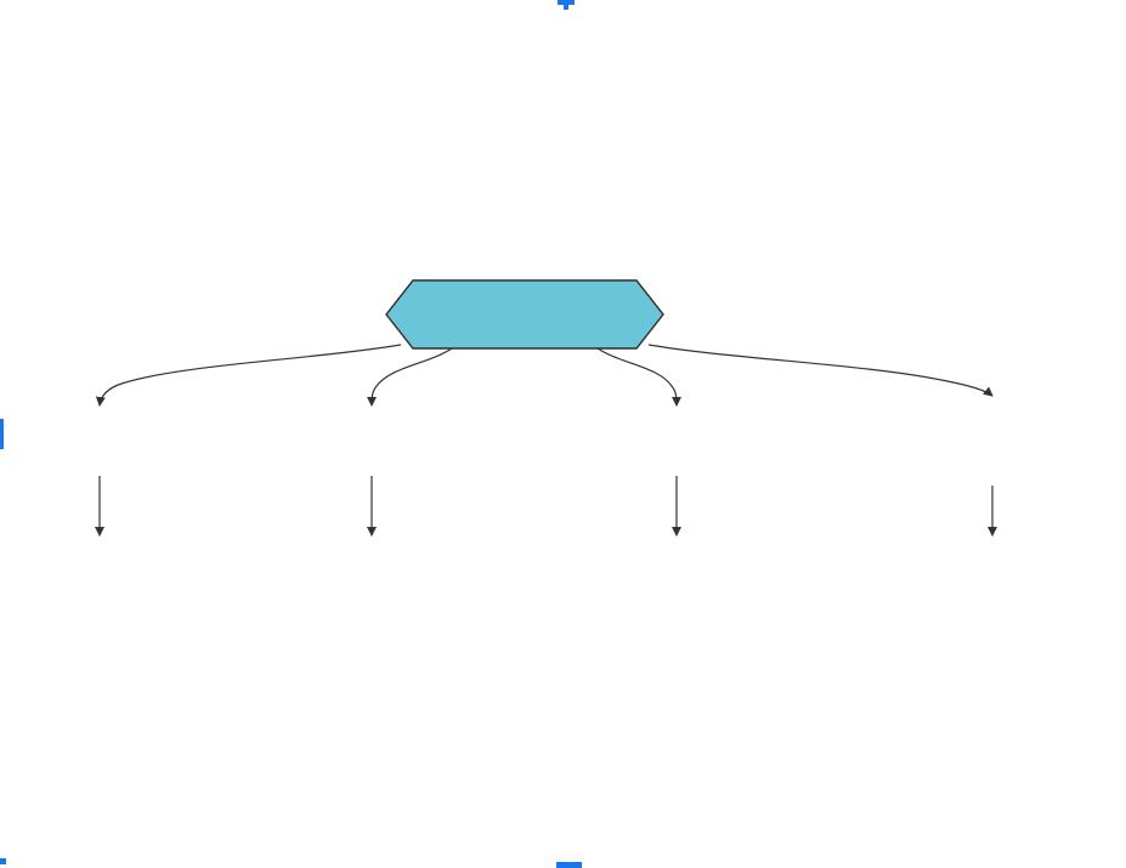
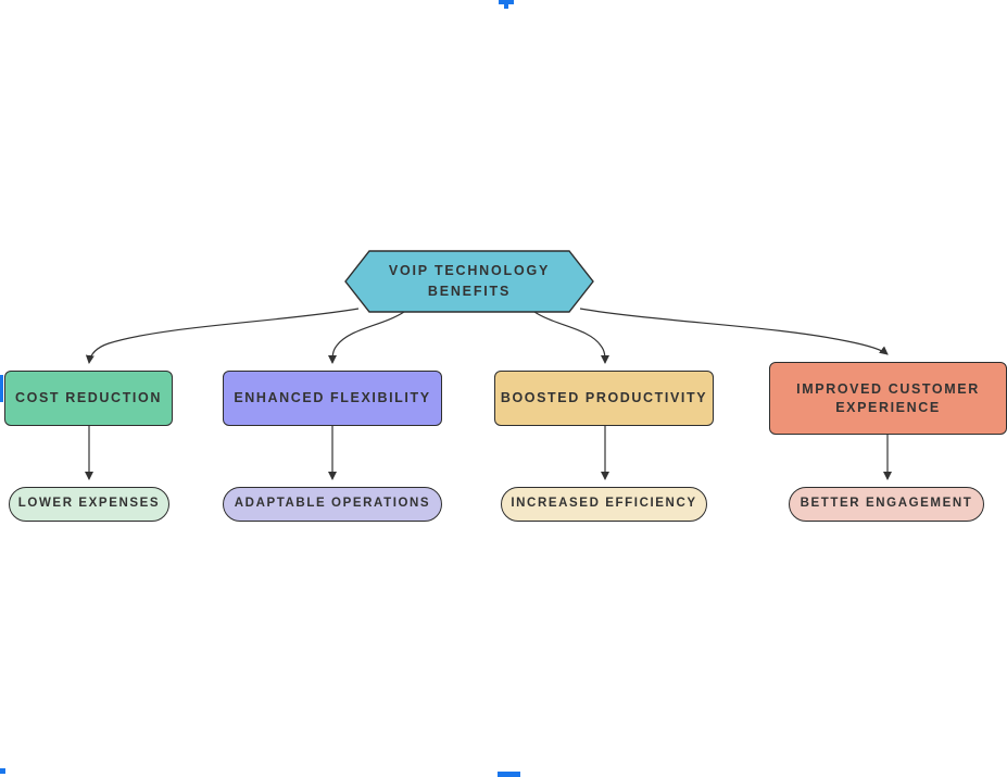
+ VOIP TECHNOLOGY BENEFITS
+ COST REDUCTION
+ ENHANCED FLEXIBILITY
+ BOOSTED PRODUCTIVITY
+ IMPROVED CUSTOMER EXPERIENCE
+ LOWER EXPENSES
+ ADAPTABLE OPERATIONS
+ INCREASED EFFICIENCY
+ BETTER ENGAGEMENT
